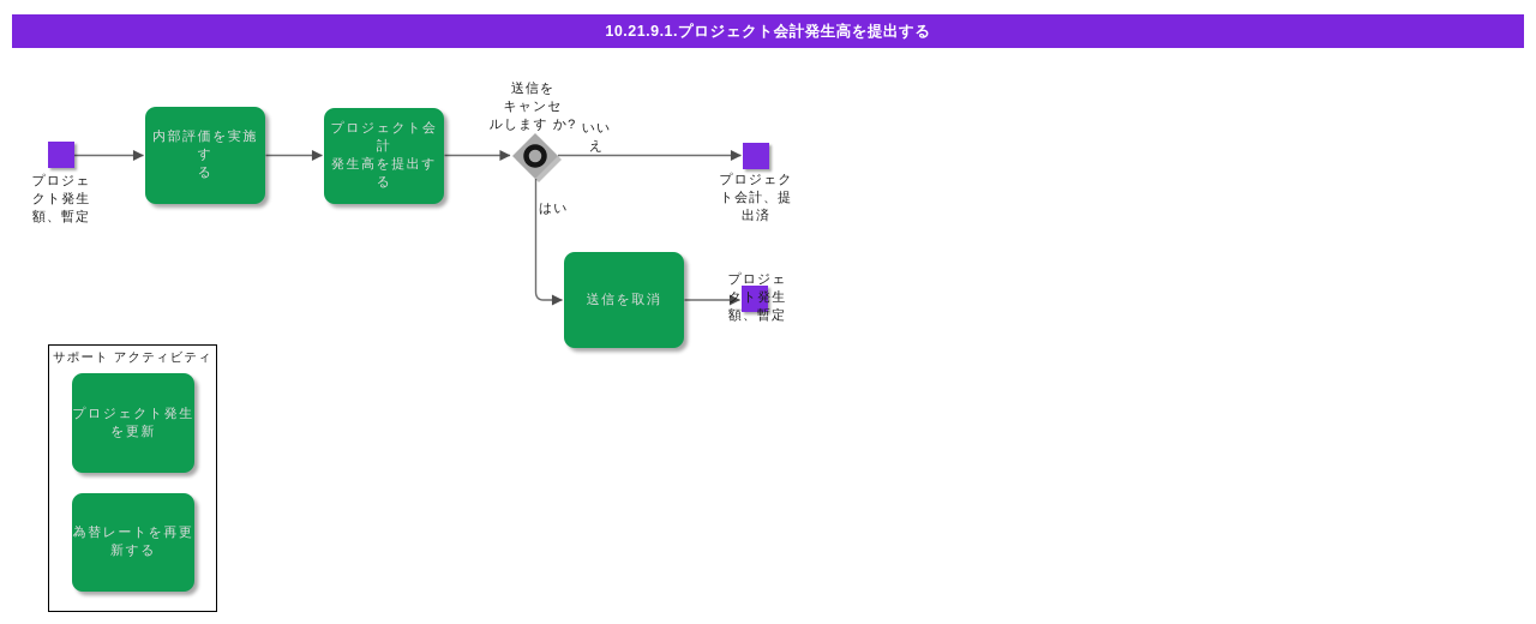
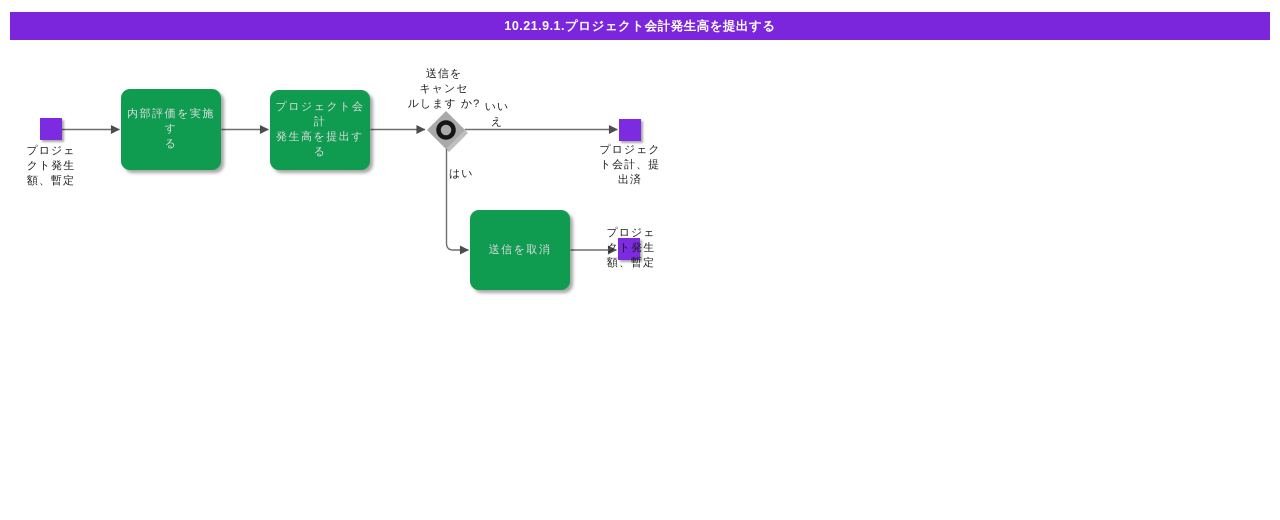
  10.21.9.1.プロジェクト会計発生高を提出する
  プロジェ
  クト発生
  額、暫定
  内部評価を実施す
  る
  プロジェクト会計
  発生高を提出する
  送信を
  キャンセ
  ルします か?
  いい
  え
  はい
  プロジェク
  ト会計、提
  出済
  送信を取消
  プロジェ
  クト発生
  額、暫定
- サポート アクティビティ
- プロジェクト発生
- を更新
- 為替レートを再更
- 新する
